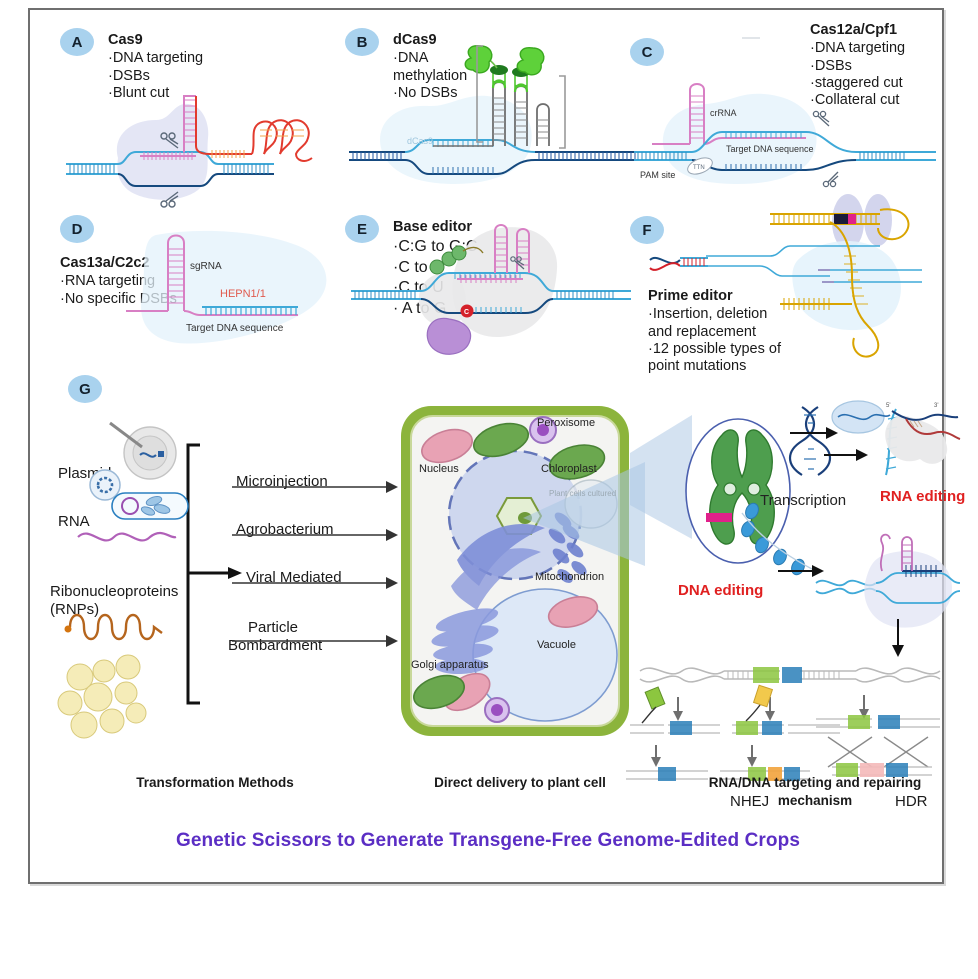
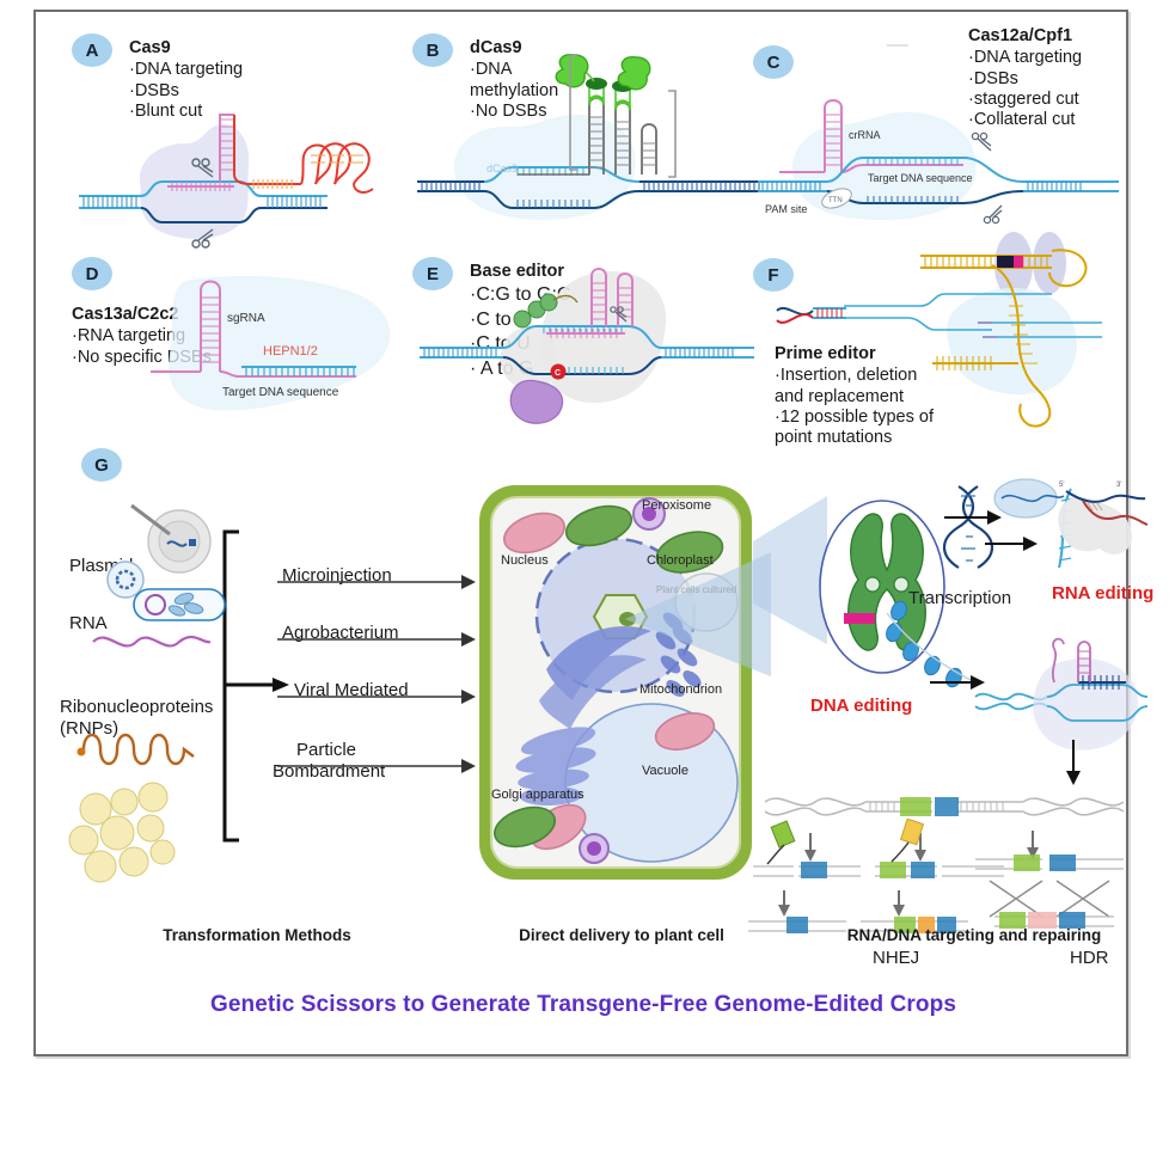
  A
  Cas9
  ·DNA targeting
  ·DSBs
  ·Blunt cut
  B
  dCas9
  ·DNA
  methylation
  ·No DSBs
  dCas9
  C
  Cas12a/Cpf1
  ·DNA targeting
  ·DSBs
  ·staggered cut
  ·Collateral cut
  crRNA
  Target DNA sequence
  PAM site
  D
  Cas13a/C2c2
  ·RNA targeting
  ·No specific DSBs
  sgRNA
- HEPN1/1
+ HEPN1/2
  Target DNA sequence
  E
  Base editor
  ·C:G to:
  ·C to
  F
  Prime editor
  ·Insertion, deletion
  and replacement
  ·12 possible types of
  point mutations
  G
  Plasm
  RNA
  Ribonucleoproteins
  (RNPs)
  Microinjection
  Agrobacterium
  Viral Mediated
  Particle
  Bombardment
  Peroxisome
  Nucleus
  Chloroplast
  Plant cells cultured
  Mitochondrion
  Vacuole
  Golgi apparatus
  Transcription
  RNA editing
  DNA editing
  NHEJ
  HDR
  Transformation Methods
  Direct delivery to plant cell
  RNA/DNA targeting and repairing
- mechanism
  Genetic Scissors to Generate Transgene-Free Genome-Edited Crops
